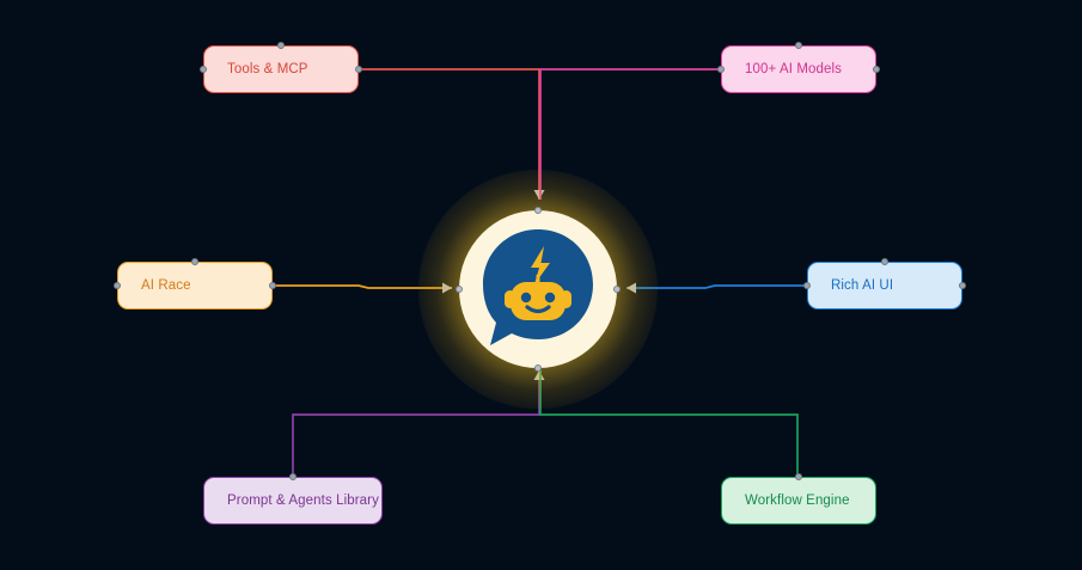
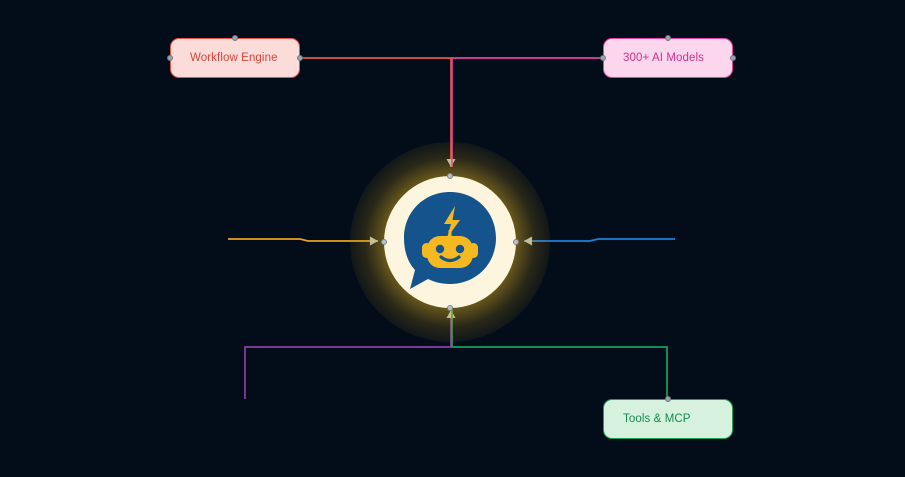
- Tools & MCP
+ Workflow Engine
- 100+ AI Models
+ 300+ AI Models
- AI Race
- Rich AI UI
- Prompt & Agents Library
- Workflow Engine
+ Tools & MCP
